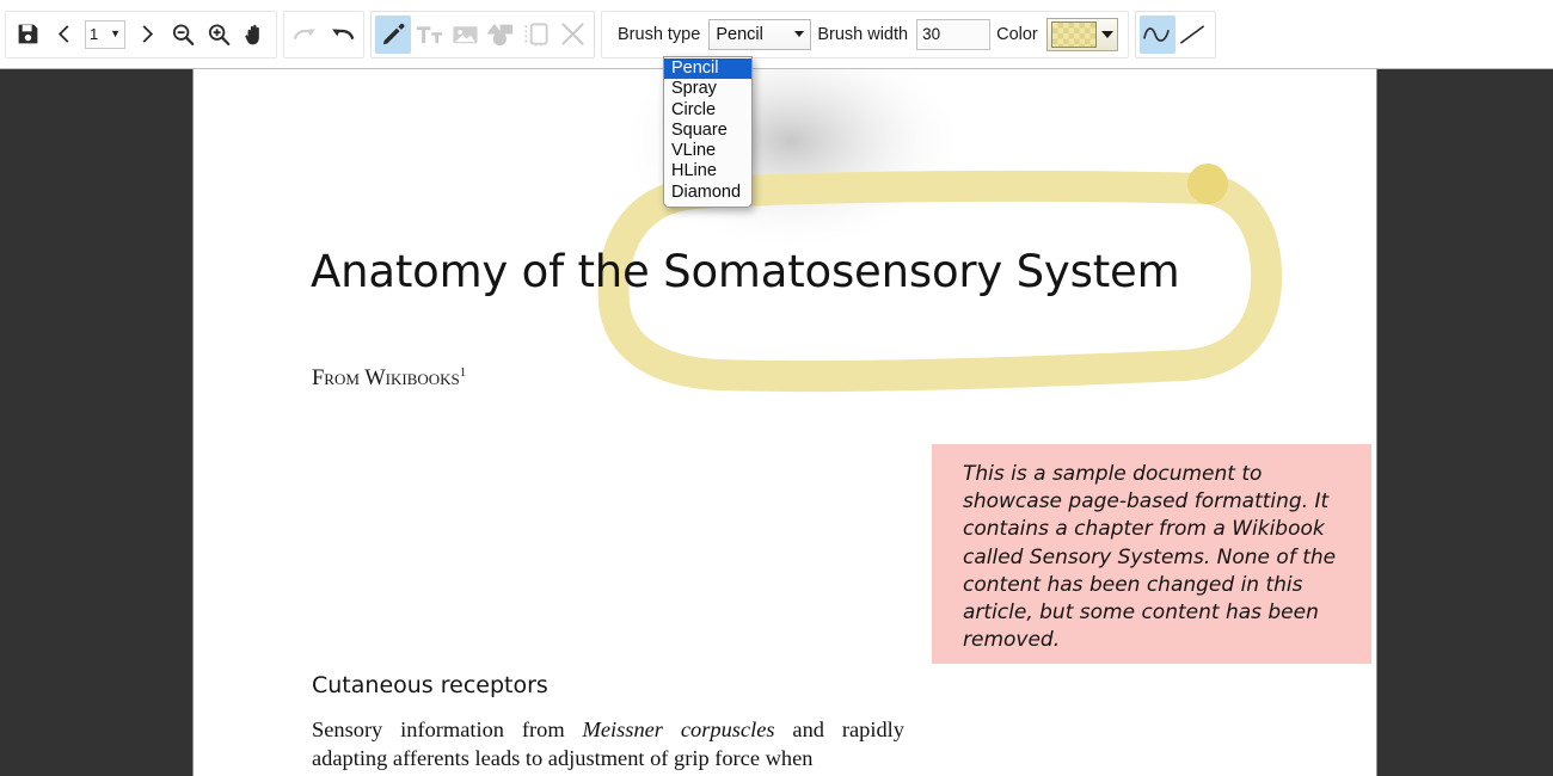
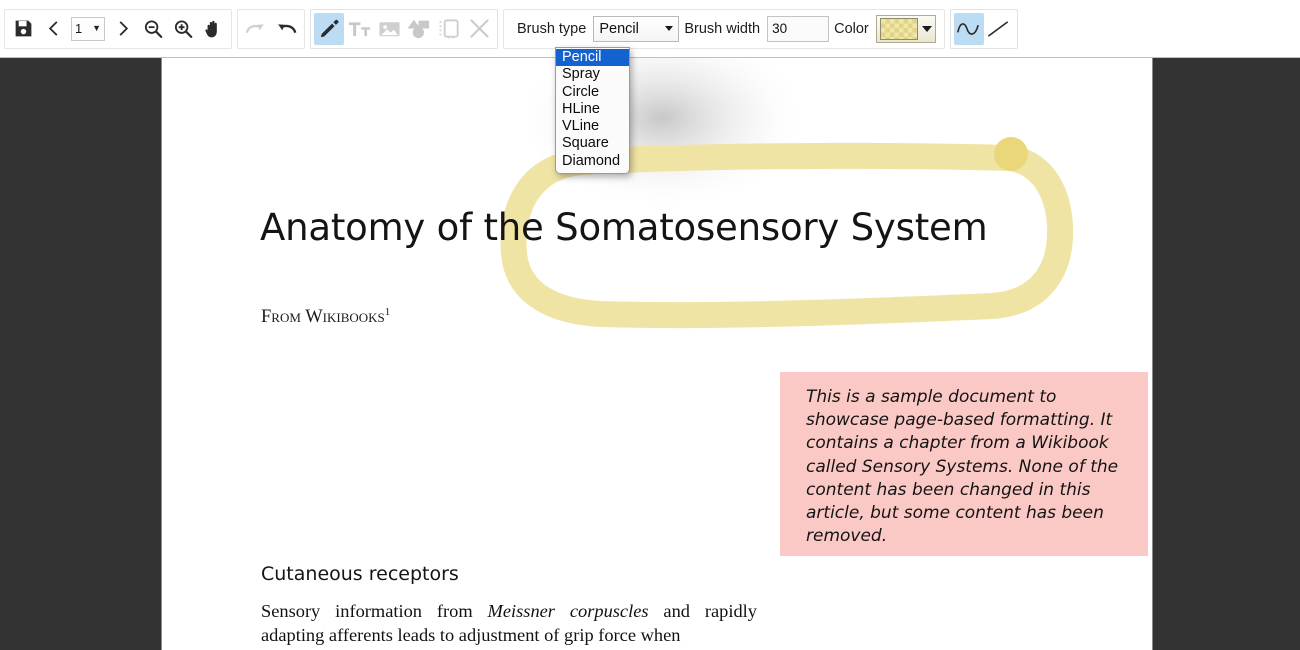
  1
  ▼
  Brush type
  Pencil
  Brush width
  30
  Color
  Pencil
  Spray
  Circle
- Square
+ HLine
  VLine
- HLine
+ Square
  Diamond
  Anatomy of the Somatosensory System
  From Wikibooks1
  This is a sample document to showcase page-based formatting. It contains a chapter from a Wikibook called Sensory Systems. None of the content has been changed in this article, but some content has been removed.
  Cutaneous receptors
  Sensory information from Meissner corpuscles and rapidly adapting afferents leads to adjustment of grip force when
